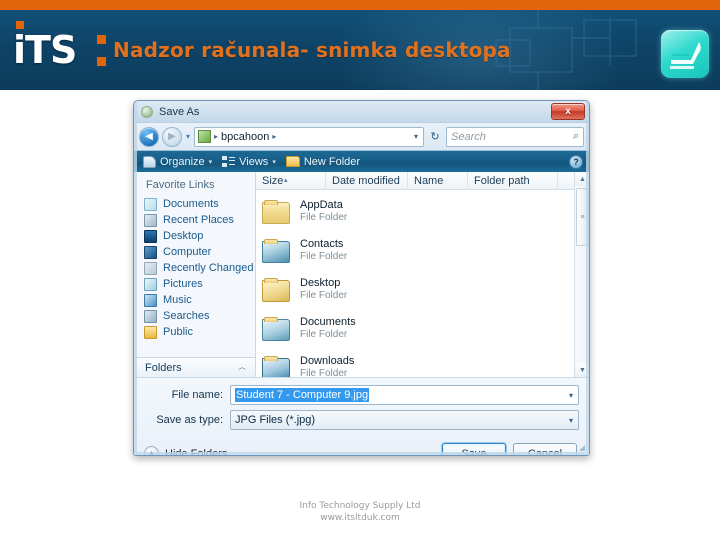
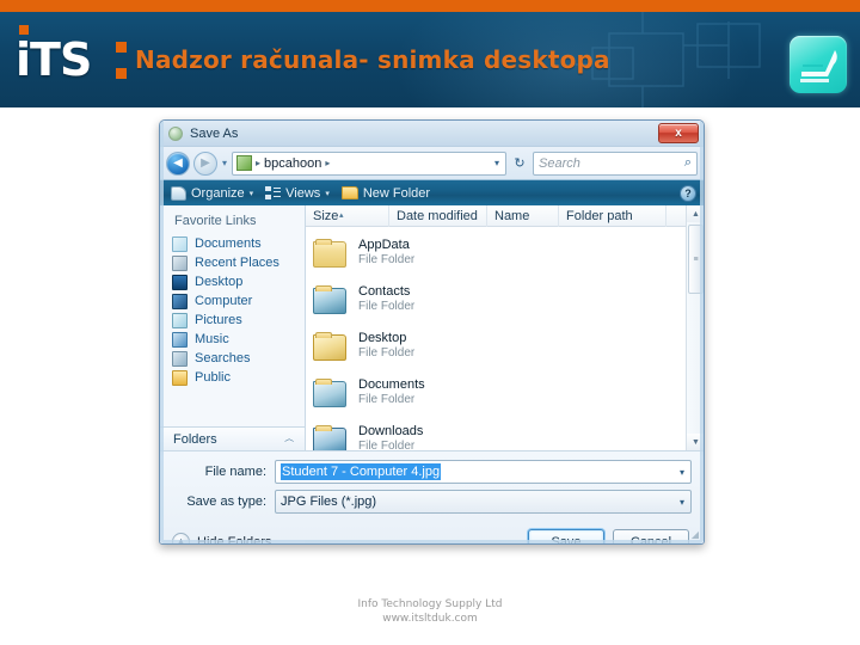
  iTS
  Nadzor računala- snimka desktopa
  Save As
  x
  ◀
  ▶
  ▾
  ▸
  bpcahoon
  ▸
  ▾
  ↻
  Search
  ⌕
  Organize
  Views
  New Folder
  ?
  Favorite Links
  Documents
  Recent Places
  Desktop
  Computer
- Recently Changed
  Pictures
  Music
  Searches
  Public
  Folders
  ︿
  Size
  Date modified
  Name
  Folder path
  AppData
  File Folder
  Contacts
  File Folder
  Desktop
  File Folder
  Documents
  File Folder
  Downloads
  File Folder
  File name:
- Student 7 - Computer 9.jpg
+ Student 7 - Computer 4.jpg
  ▾
  Save as type:
  JPG Files (*.jpg)
  ▾
  Hide Folders
  Save
  Cancel
  ◢
  Info Technology Supply Ltd
  www.itsltduk.com
